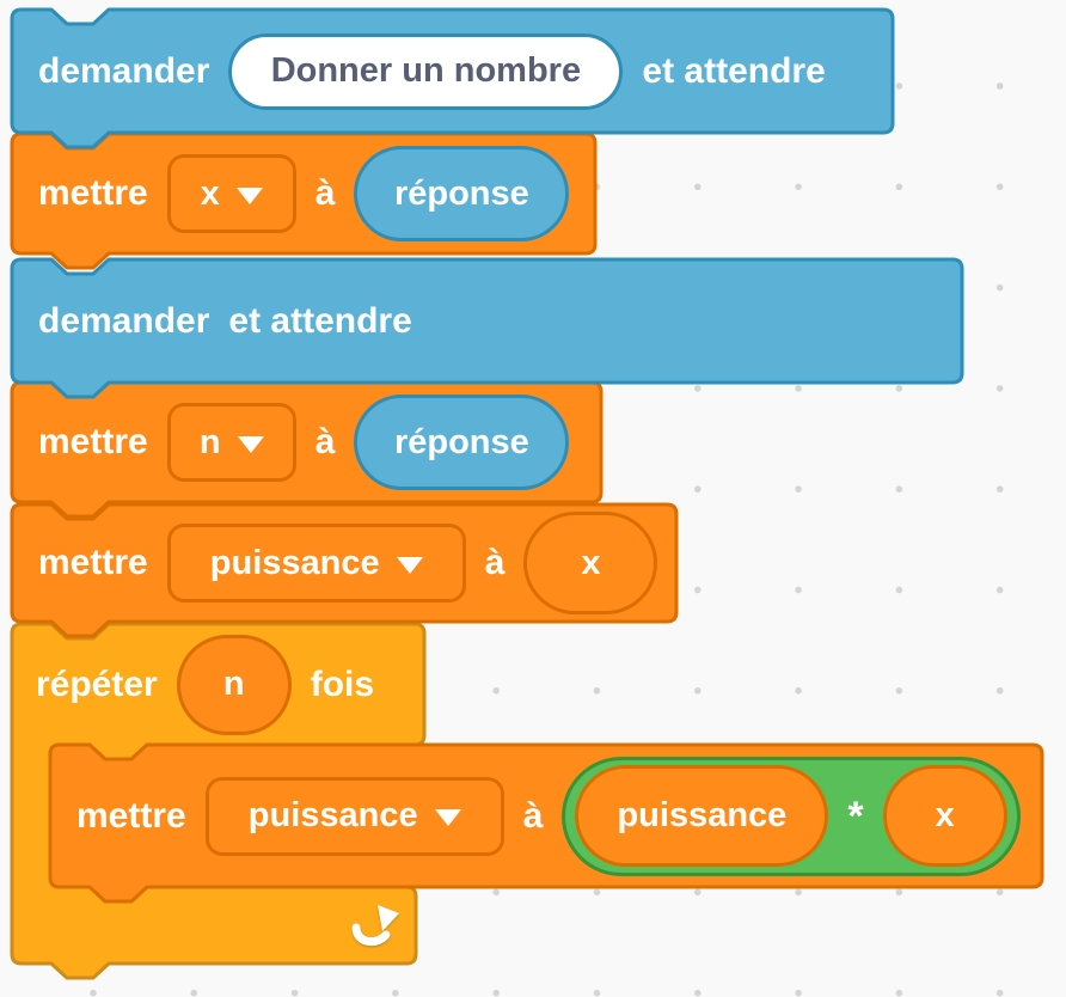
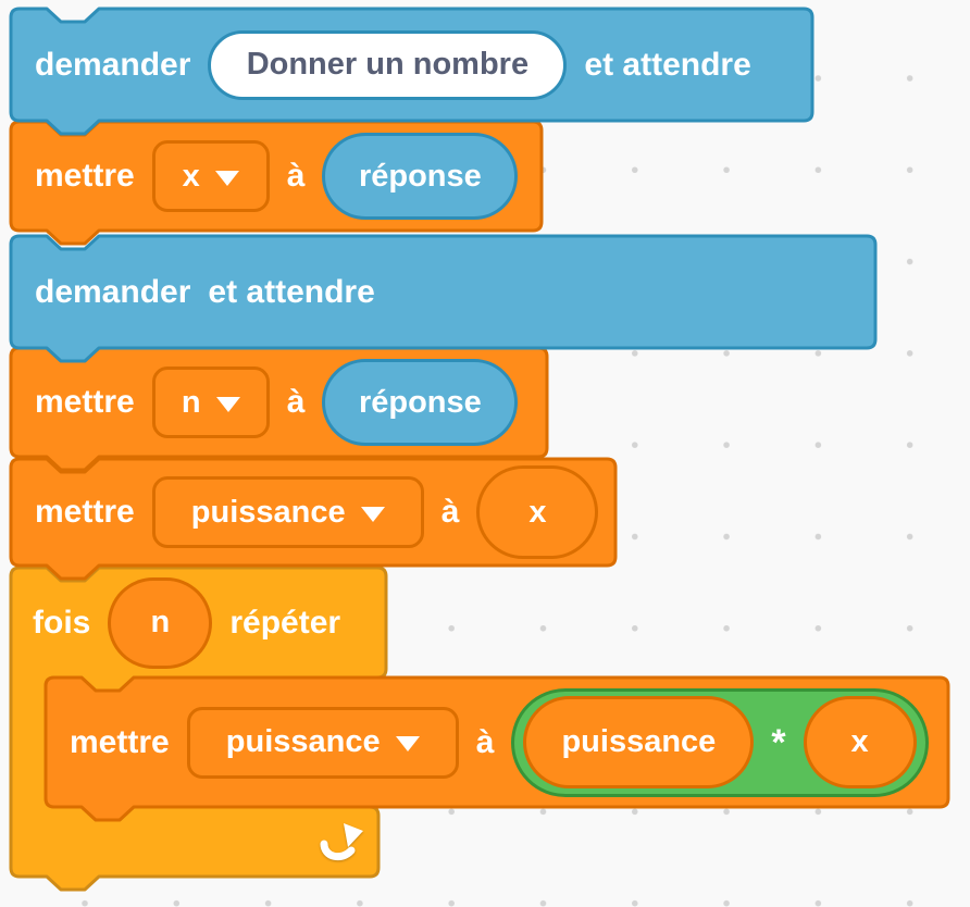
  demander
  Donner un nombre
  et attendre
  mettre
  x
  à
  réponse
  demander
  et attendre
  mettre
  n
  à
  réponse
  mettre
  puissance
  à
  x
- répéter
+ fois
  n
- fois
+ répéter
  mettre
  puissance
  à
  puissance
  *
  x
